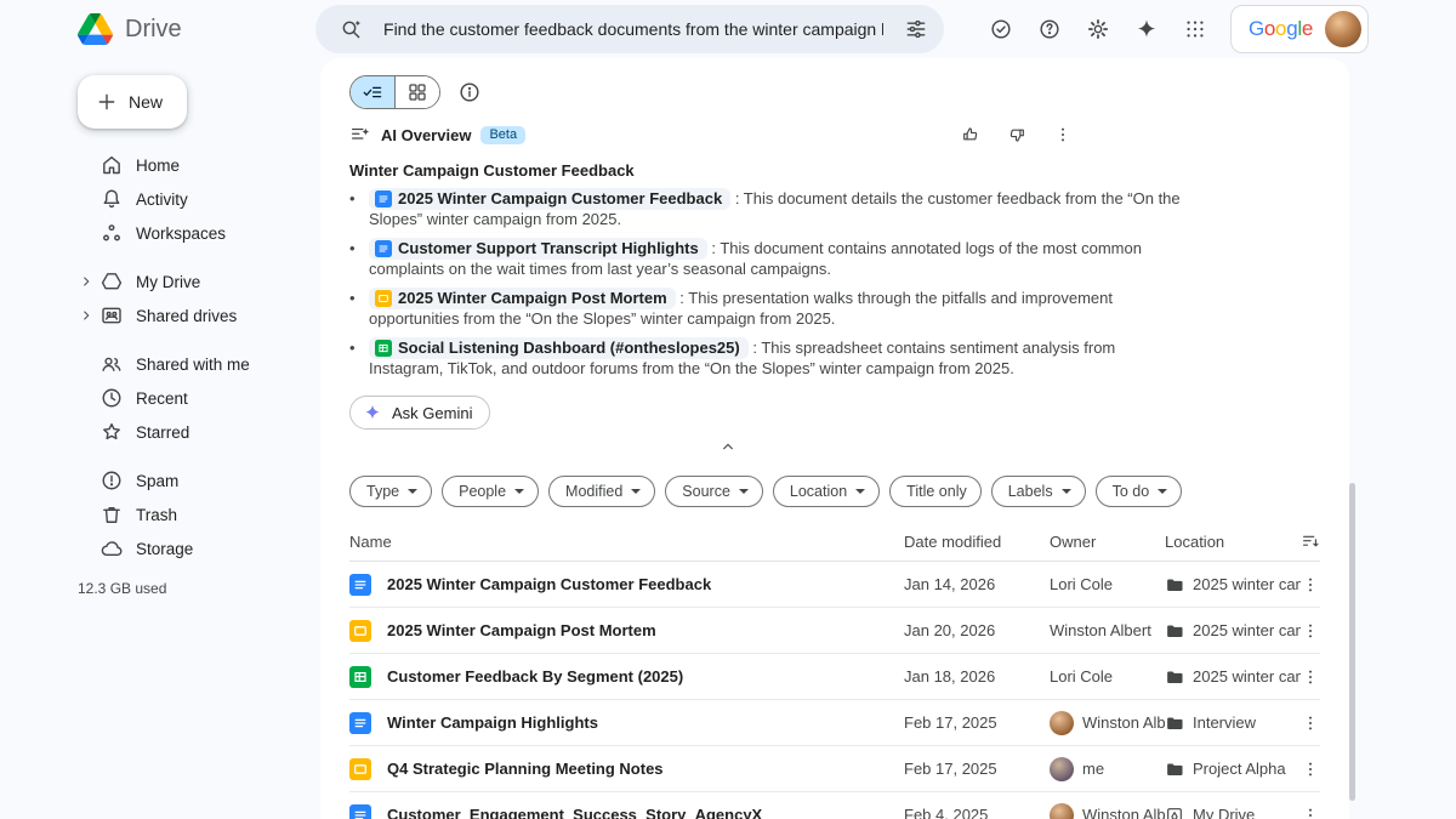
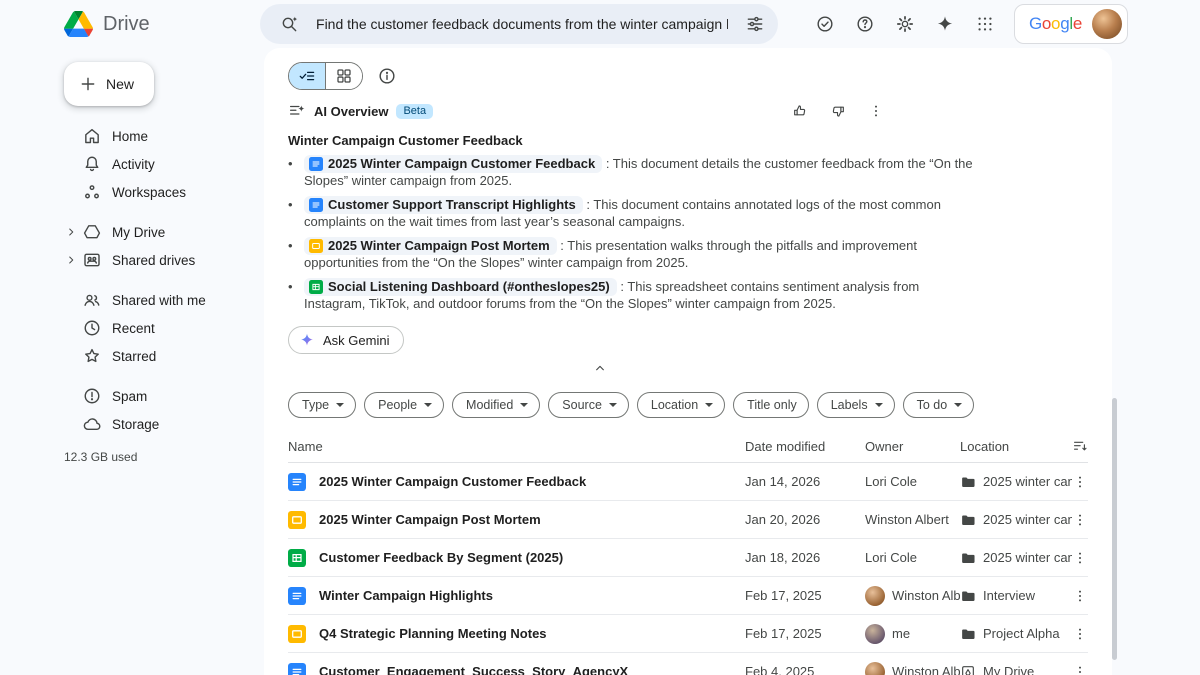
  Drive
  Find the customer feedback documents from the winter campaign l
  Google
  New
  Home
  Activity
  Workspaces
  My Drive
  Shared drives
  Shared with me
  Recent
  Starred
  Spam
- Trash
  Storage
  12.3 GB used
  AI Overview
  Beta
  Winter Campaign Customer Feedback
  2025 Winter Campaign Customer Feedback : This document details the customer feedback from the “On the Slopes” winter campaign from 2025.
  Customer Support Transcript Highlights : This document contains annotated logs of the most common complaints on the wait times from last year’s seasonal campaigns.
  2025 Winter Campaign Post Mortem : This presentation walks through the pitfalls and improvement opportunities from the “On the Slopes” winter campaign from 2025.
  Social Listening Dashboard (#ontheslopes25) : This spreadsheet contains sentiment analysis from Instagram, TikTok, and outdoor forums from the “On the Slopes” winter campaign from 2025.
  Ask Gemini
  Type
  People
  Modified
  Source
  Location
  Title only
  Labels
  To do
  Name
  Date modified
  Owner
  Location
  2025 Winter Campaign Customer Feedback
  Jan 14, 2026
  Lori Cole
  2025 winter ca
  2025 Winter Campaign Post Mortem
  Jan 20, 2026
  Winston Albert
  2025 winter ca
  Customer Feedback By Segment (2025)
  Jan 18, 2026
  Lori Cole
  2025 winter ca
  Winter Campaign Highlights
  Feb 17, 2025
  Winston Alb
  Interview
  Q4 Strategic Planning Meeting Notes
  Feb 17, 2025
  me
  Project Alpha
  Customer_Engagement_Success_Story_AgencyX
  Feb 4, 2025
  Winston Alb
  My Drive
